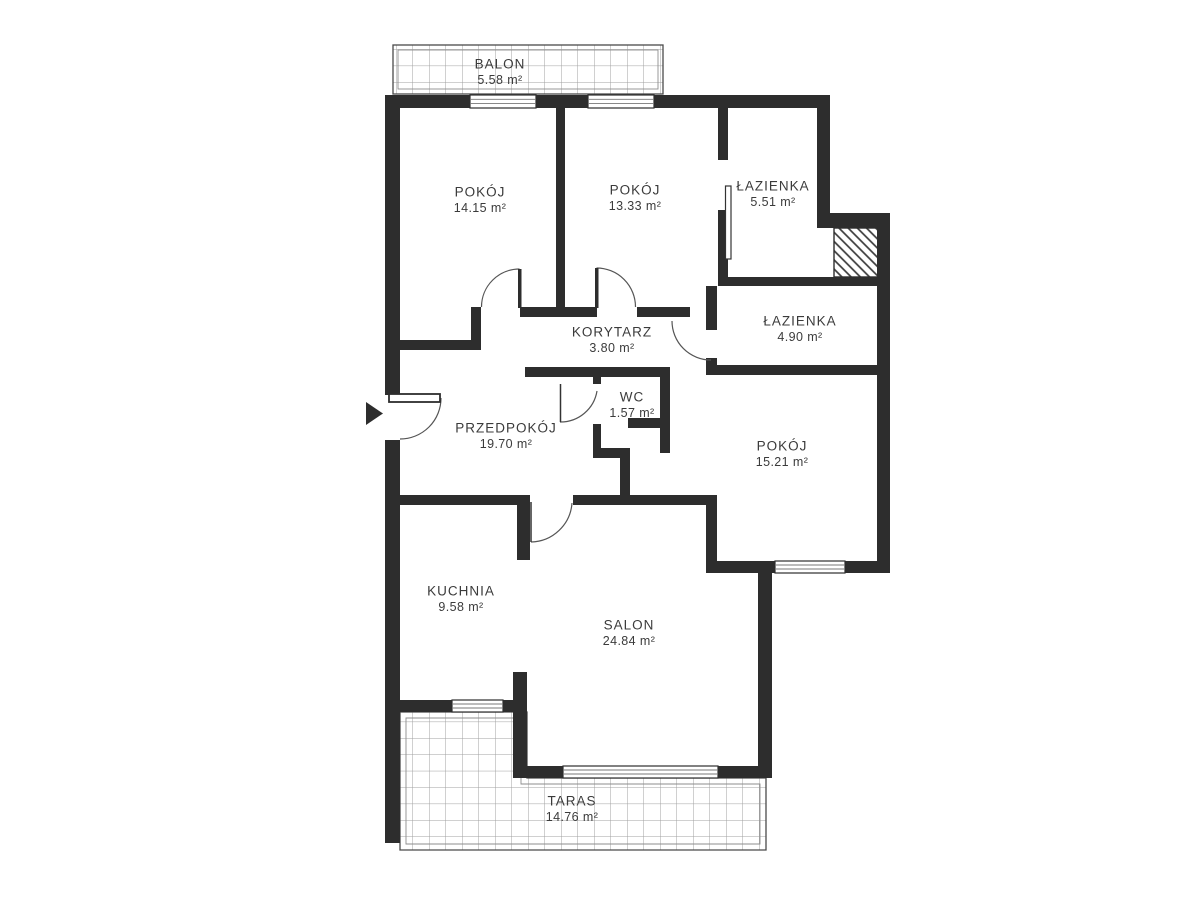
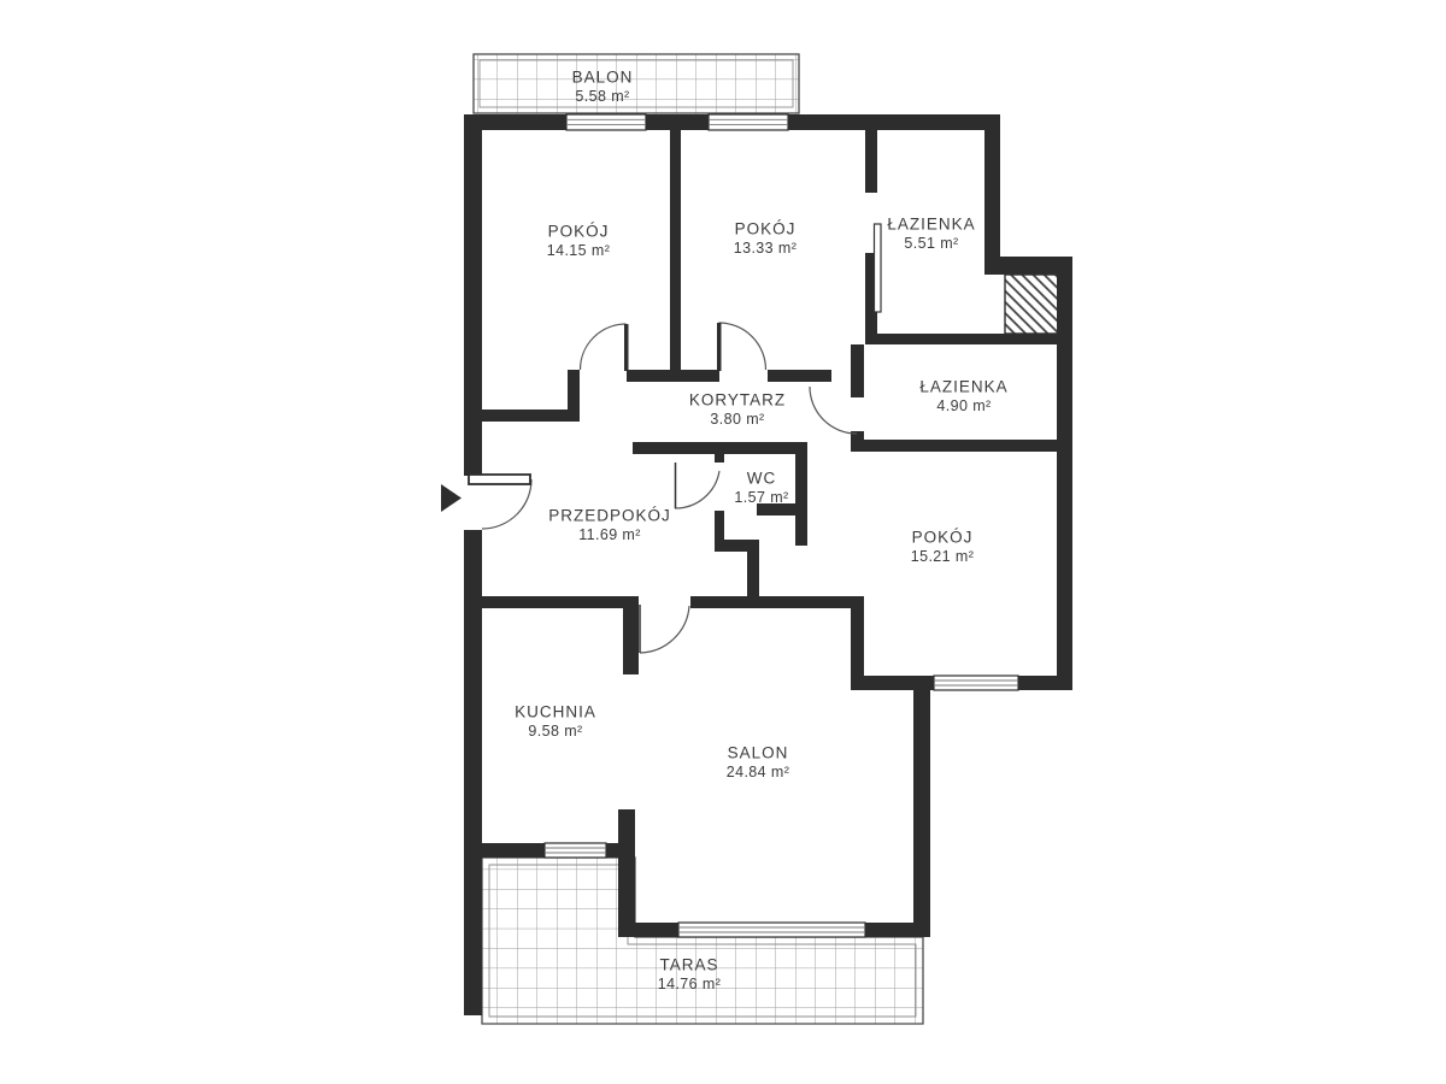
  BALON
  5.58 m²
  POKÓJ
  14.15 m²
  POKÓJ
  13.33 m²
  ŁAZIENKA
  5.51 m²
  ŁAZIENKA
  4.90 m²
  KORYTARZ
  3.80 m²
  WC
  1.57 m²
  PRZEDPOKÓJ
- 19.70 m²
+ 11.69 m²
  POKÓJ
  15.21 m²
  KUCHNIA
  9.58 m²
  SALON
  24.84 m²
  TARAS
  14.76 m²
